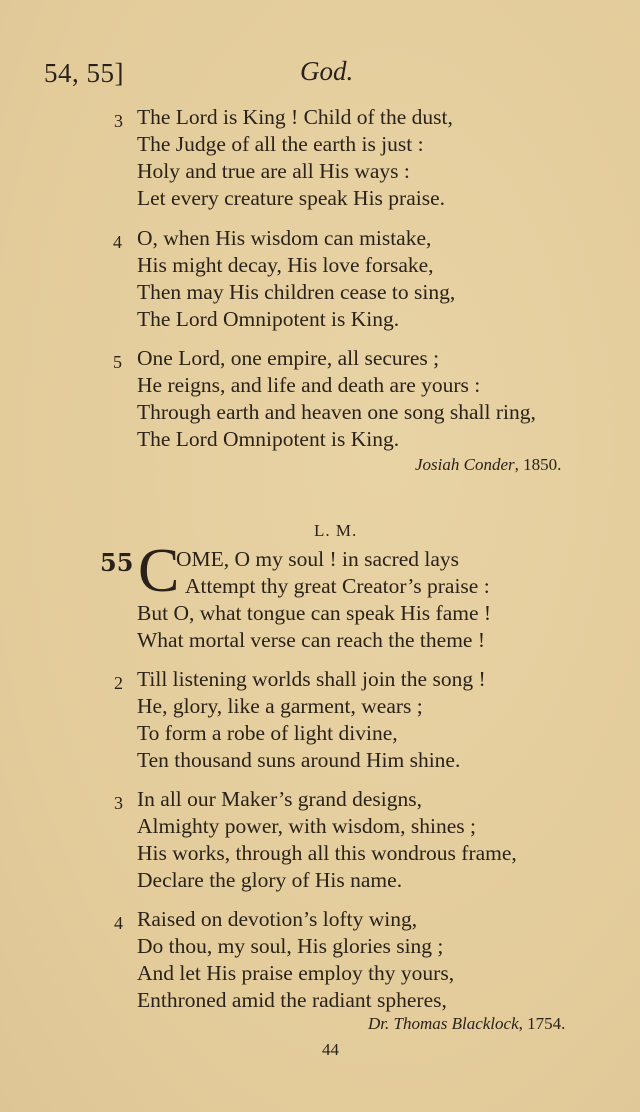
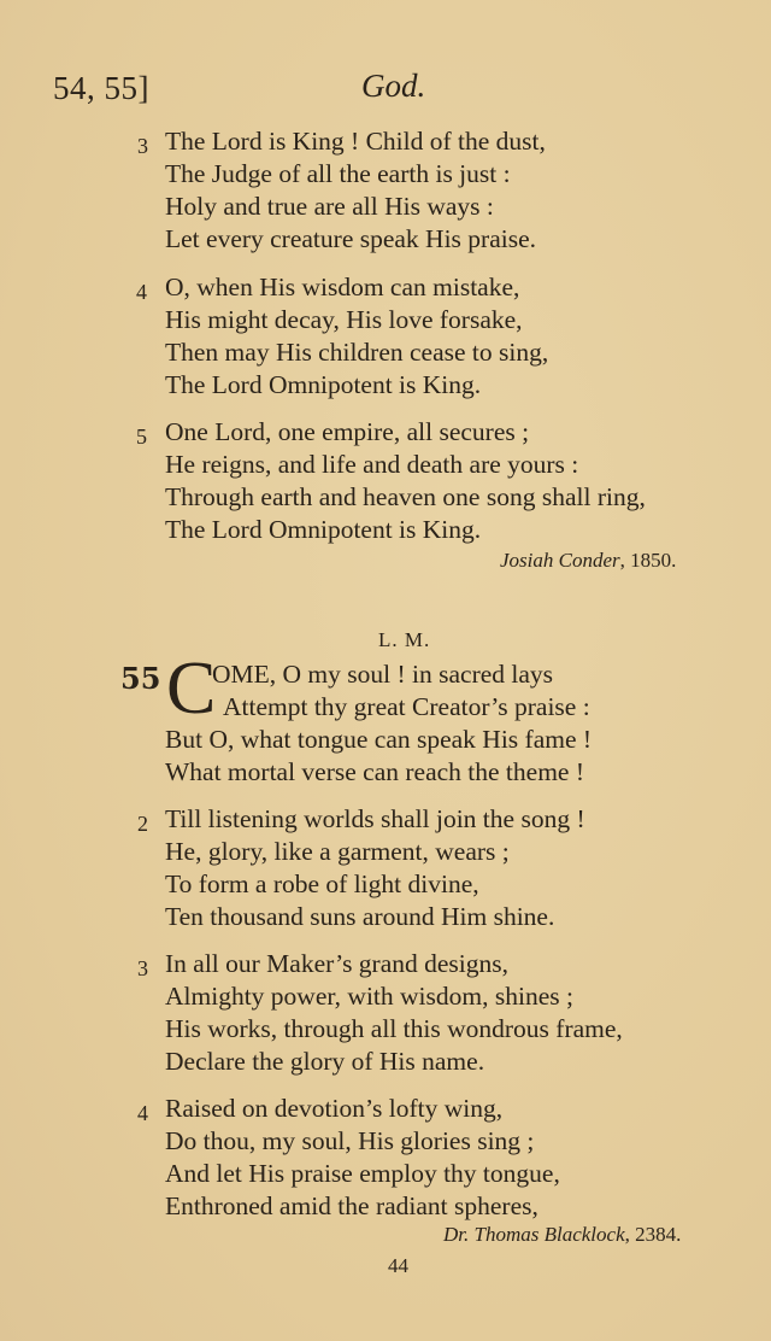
  54, 55]
  God.
  3
  The Lord is King ! Child of the dust,
  The Judge of all the earth is just :
  Holy and true are all His ways :
  Let every creature speak His praise.
  4
  O, when His wisdom can mistake,
  His might decay, His love forsake,
  Then may His children cease to sing,
  The Lord Omnipotent is King.
  5
  One Lord, one empire, all secures ;
  He reigns, and life and death are yours :
  Through earth and heaven one song shall ring,
  The Lord Omnipotent is King.
  Josiah Conder, 1850.
  L. M.
  55
  C
  OME, O my soul ! in sacred lays
  Attempt thy great Creator’s praise :
  But O, what tongue can speak His fame !
  What mortal verse can reach the theme !
  2
  Till listening worlds shall join the song !
  He, glory, like a garment, wears ;
  To form a robe of light divine,
  Ten thousand suns around Him shine.
  3
  In all our Maker’s grand designs,
  Almighty power, with wisdom, shines ;
  His works, through all this wondrous frame,
  Declare the glory of His name.
  4
  Raised on devotion’s lofty wing,
  Do thou, my soul, His glories sing ;
- And let His praise employ thy yours,
+ And let His praise employ thy tongue,
  Enthroned amid the radiant spheres,
- Dr. Thomas Blacklock, 1754.
+ Dr. Thomas Blacklock, 2384.
  44
